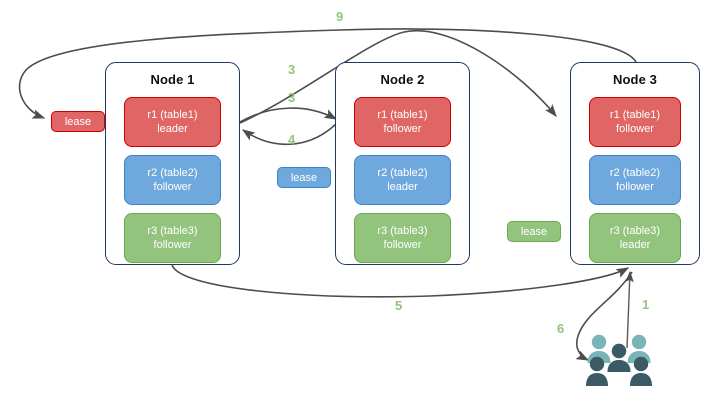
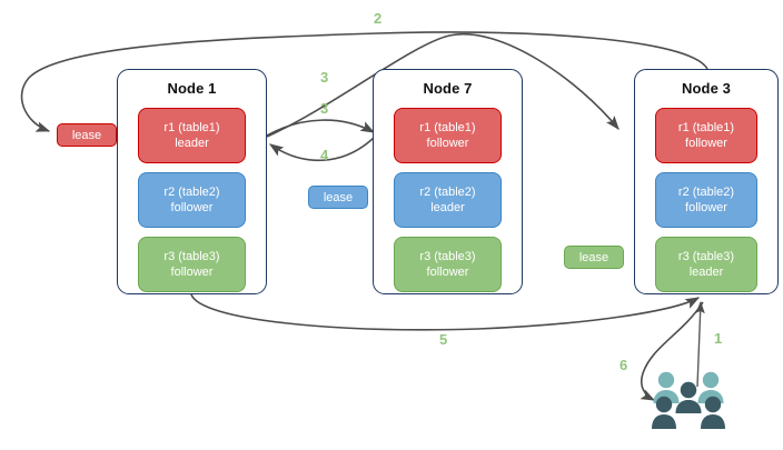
  Node 1
  r1 (table1)
  leader
  r2 (table2)
  follower
  r3 (table3)
  follower
- Node 2
+ Node 7
  r1 (table1)
  follower
  r2 (table2)
  leader
  r3 (table3)
  follower
  Node 3
  r1 (table1)
  follower
  r2 (table2)
  follower
  r3 (table3)
  leader
  lease
  lease
  lease
- 9
+ 2
  3
  3
  4
  5
  1
  6
